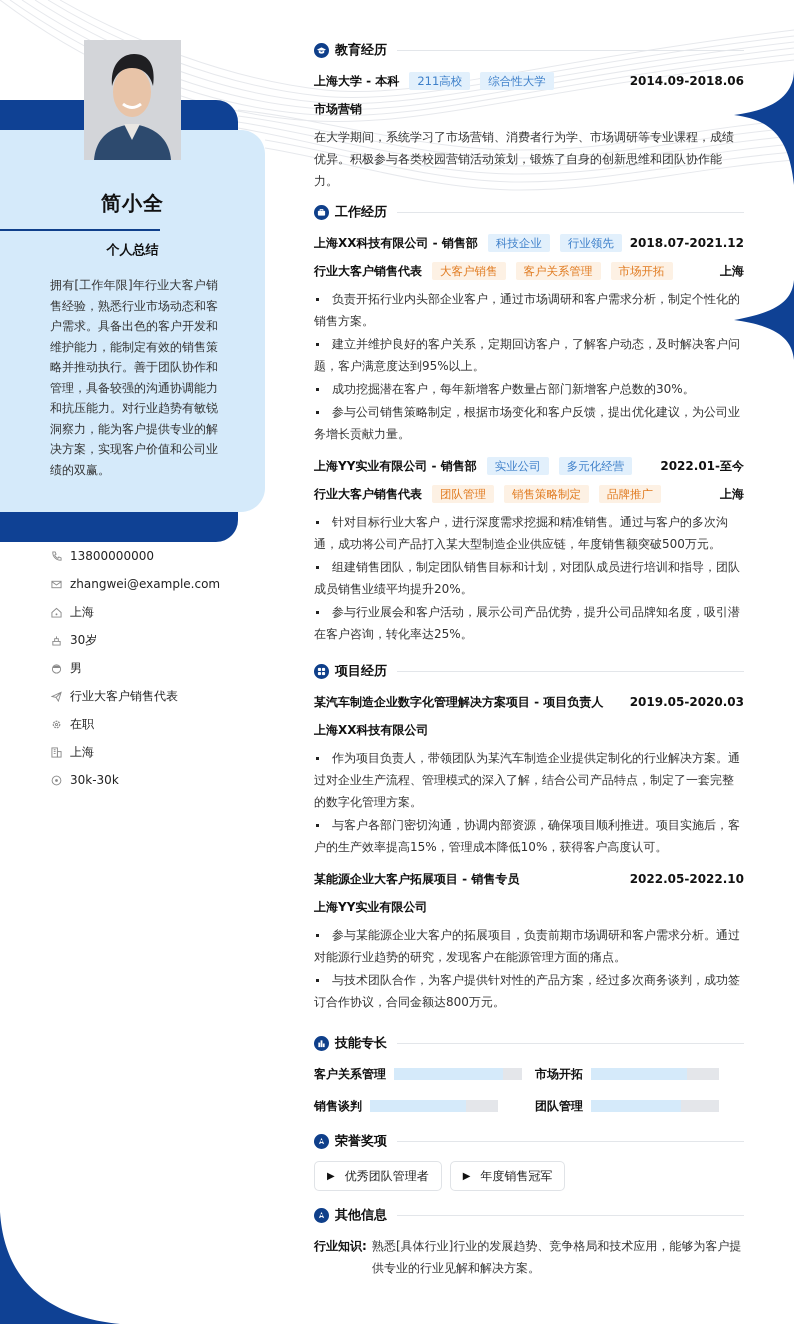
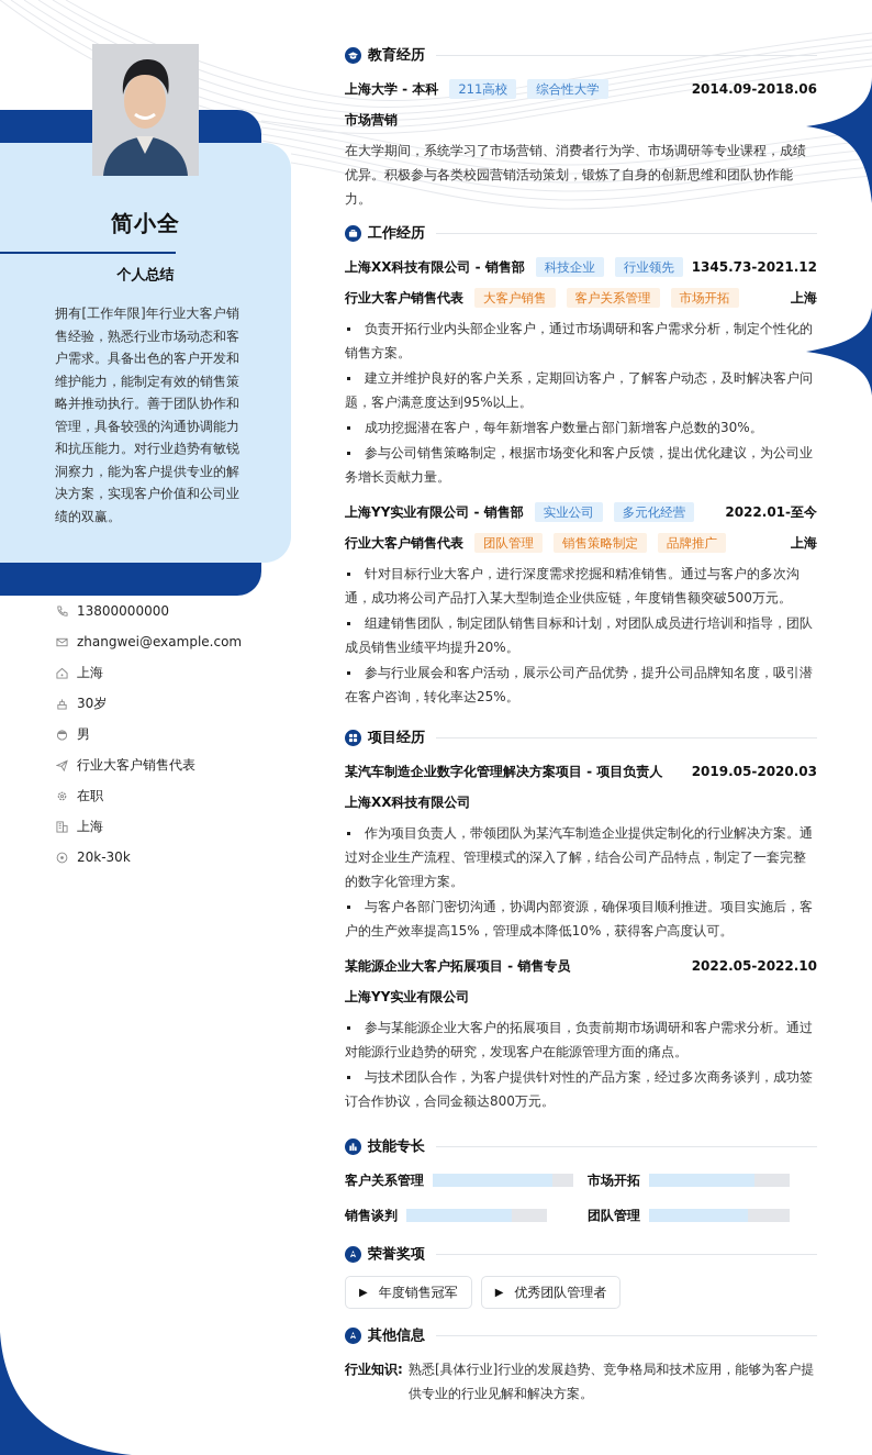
  简小全
  个人总结
  拥有[工作年限]年行业大客户销售经验，熟悉行业市场动态和客户需求。具备出色的客户开发和维护能力，能制定有效的销售策略并推动执行。善于团队协作和管理，具备较强的沟通协调能力和抗压能力。对行业趋势有敏锐洞察力，能为客户提供专业的解决方案，实现客户价值和公司业绩的双赢。
  13800000000
  zhangwei@example.com
  上海
  30岁
  男
  行业大客户销售代表
  在职
  上海
- 30k-30k
+ 20k-30k
  教育经历
  上海大学 - 本科
  211高校
  综合性大学
  2014.09-2018.06
  市场营销
  在大学期间，系统学习了市场营销、消费者行为学、市场调研等专业课程，成绩优异。积极参与各类校园营销活动策划，锻炼了自身的创新思维和团队协作能力。
  工作经历
  上海XX科技有限公司 - 销售部
  科技企业
  行业领先
- 2018.07-2021.12
+ 1345.73-2021.12
  行业大客户销售代表
  大客户销售
  客户关系管理
  市场开拓
  上海
  负责开拓行业内头部企业客户，通过市场调研和客户需求分析，制定个性化的销售方案。
  建立并维护良好的客户关系，定期回访客户，了解客户动态，及时解决客户问题，客户满意度达到95%以上。
  成功挖掘潜在客户，每年新增客户数量占部门新增客户总数的30%。
  参与公司销售策略制定，根据市场变化和客户反馈，提出优化建议，为公司业务增长贡献力量。
  上海YY实业有限公司 - 销售部
  实业公司
  多元化经营
  2022.01-至今
  行业大客户销售代表
  团队管理
  销售策略制定
  品牌推广
  上海
  针对目标行业大客户，进行深度需求挖掘和精准销售。通过与客户的多次沟通，成功将公司产品打入某大型制造企业供应链，年度销售额突破500万元。
  组建销售团队，制定团队销售目标和计划，对团队成员进行培训和指导，团队成员销售业绩平均提升20%。
  参与行业展会和客户活动，展示公司产品优势，提升公司品牌知名度，吸引潜在客户咨询，转化率达25%。
  项目经历
  某汽车制造企业数字化管理解决方案项目 - 项目负责人
  2019.05-2020.03
  上海XX科技有限公司
  作为项目负责人，带领团队为某汽车制造企业提供定制化的行业解决方案。通过对企业生产流程、管理模式的深入了解，结合公司产品特点，制定了一套完整的数字化管理方案。
  与客户各部门密切沟通，协调内部资源，确保项目顺利推进。项目实施后，客户的生产效率提高15%，管理成本降低10%，获得客户高度认可。
  某能源企业大客户拓展项目 - 销售专员
  2022.05-2022.10
  上海YY实业有限公司
  参与某能源企业大客户的拓展项目，负责前期市场调研和客户需求分析。通过对能源行业趋势的研究，发现客户在能源管理方面的痛点。
  与技术团队合作，为客户提供针对性的产品方案，经过多次商务谈判，成功签订合作协议，合同金额达800万元。
  技能专长
  客户关系管理
  市场开拓
  销售谈判
  团队管理
  荣誉奖项
  ▶
- 优秀团队管理者
+ 年度销售冠军
  ▶
- 年度销售冠军
+ 优秀团队管理者
  其他信息
  行业知识:
  熟悉[具体行业]行业的发展趋势、竞争格局和技术应用，能够为客户提供专业的行业见解和解决方案。
